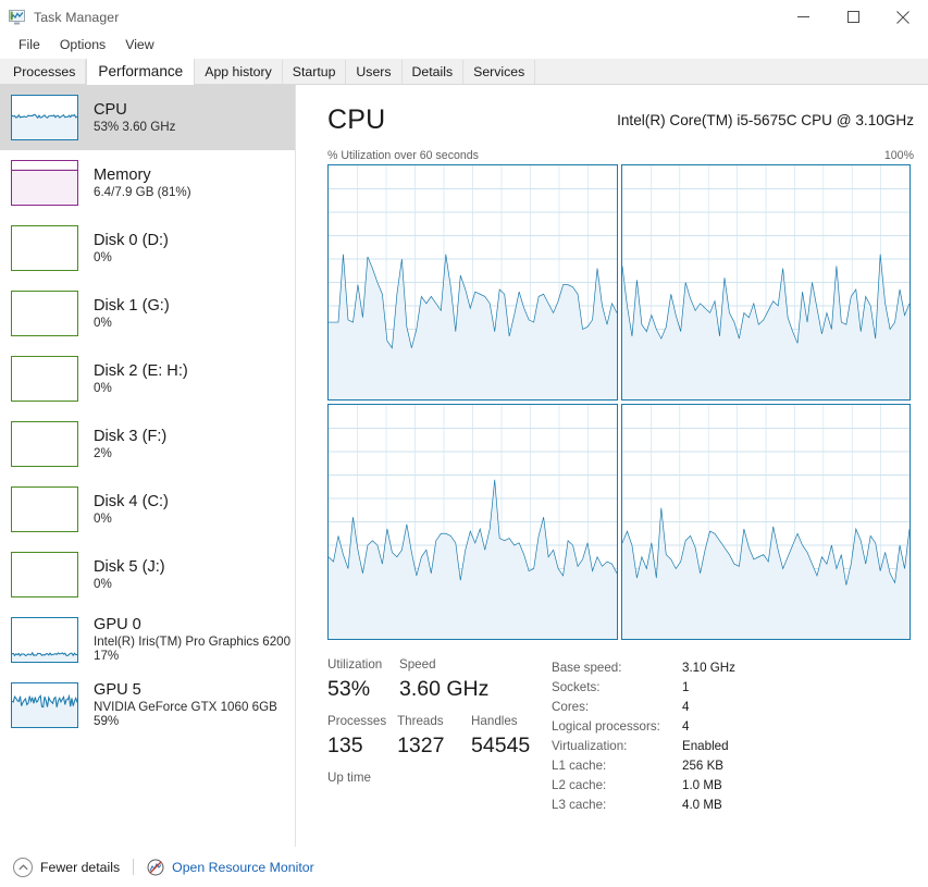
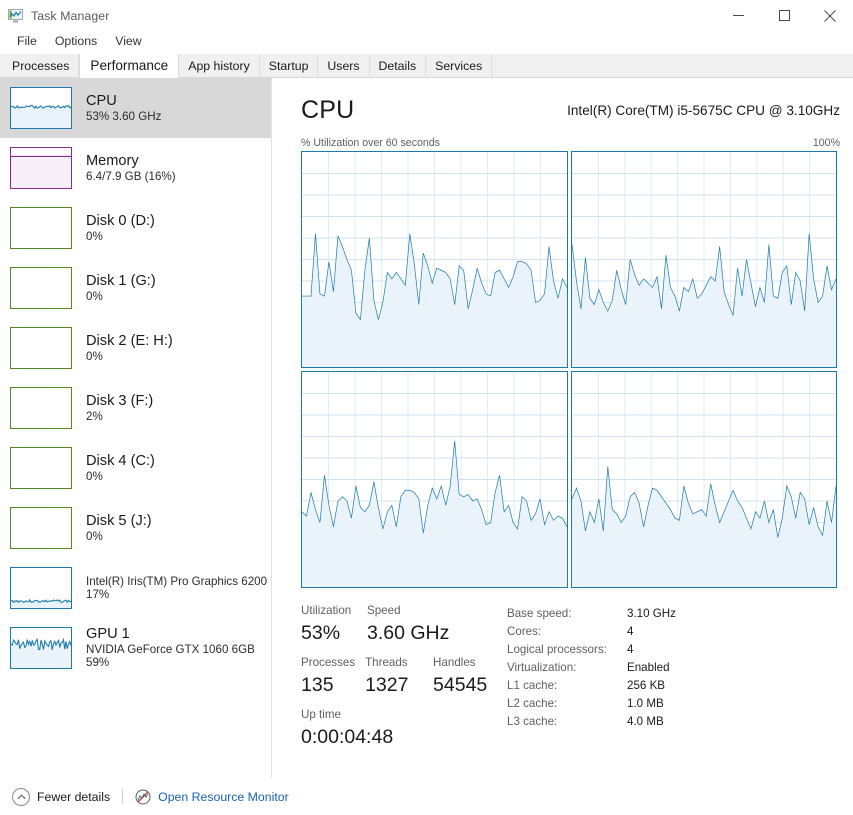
  Task Manager
  File
  Options
  View
  Processes
  Performance
  App history
  Startup
  Users
  Details
  Services
  CPU
  53% 3.60 GHz
  Memory
- 6.4/7.9 GB (81%)
+ 6.4/7.9 GB (16%)
  Disk 0 (D:)
  0%
  Disk 1 (G:)
  0%
  Disk 2 (E: H:)
  0%
  Disk 3 (F:)
  2%
  Disk 4 (C:)
  0%
  Disk 5 (J:)
  0%
- GPU 0
  Intel(R) Iris(TM) Pro Graphics 6200
  17%
- GPU 5
+ GPU 1
  NVIDIA GeForce GTX 1060 6GB
  59%
  CPU
  Intel(R) Core(TM) i5-5675C CPU @ 3.10GHz
  % Utilization over 60 seconds
  100%
  Utilization
  Speed
  53%
  3.60 GHz
  Processes
  Threads
  Handles
  135
  1327
  54545
  Up time
+ 0:00:04:48
  Base speed:
  3.10 GHz
- Sockets:
- 1
  Cores:
  4
  Logical processors:
  4
  Virtualization:
  Enabled
  L1 cache:
  256 KB
  L2 cache:
  1.0 MB
  L3 cache:
  4.0 MB
  Fewer details
  Open Resource Monitor
